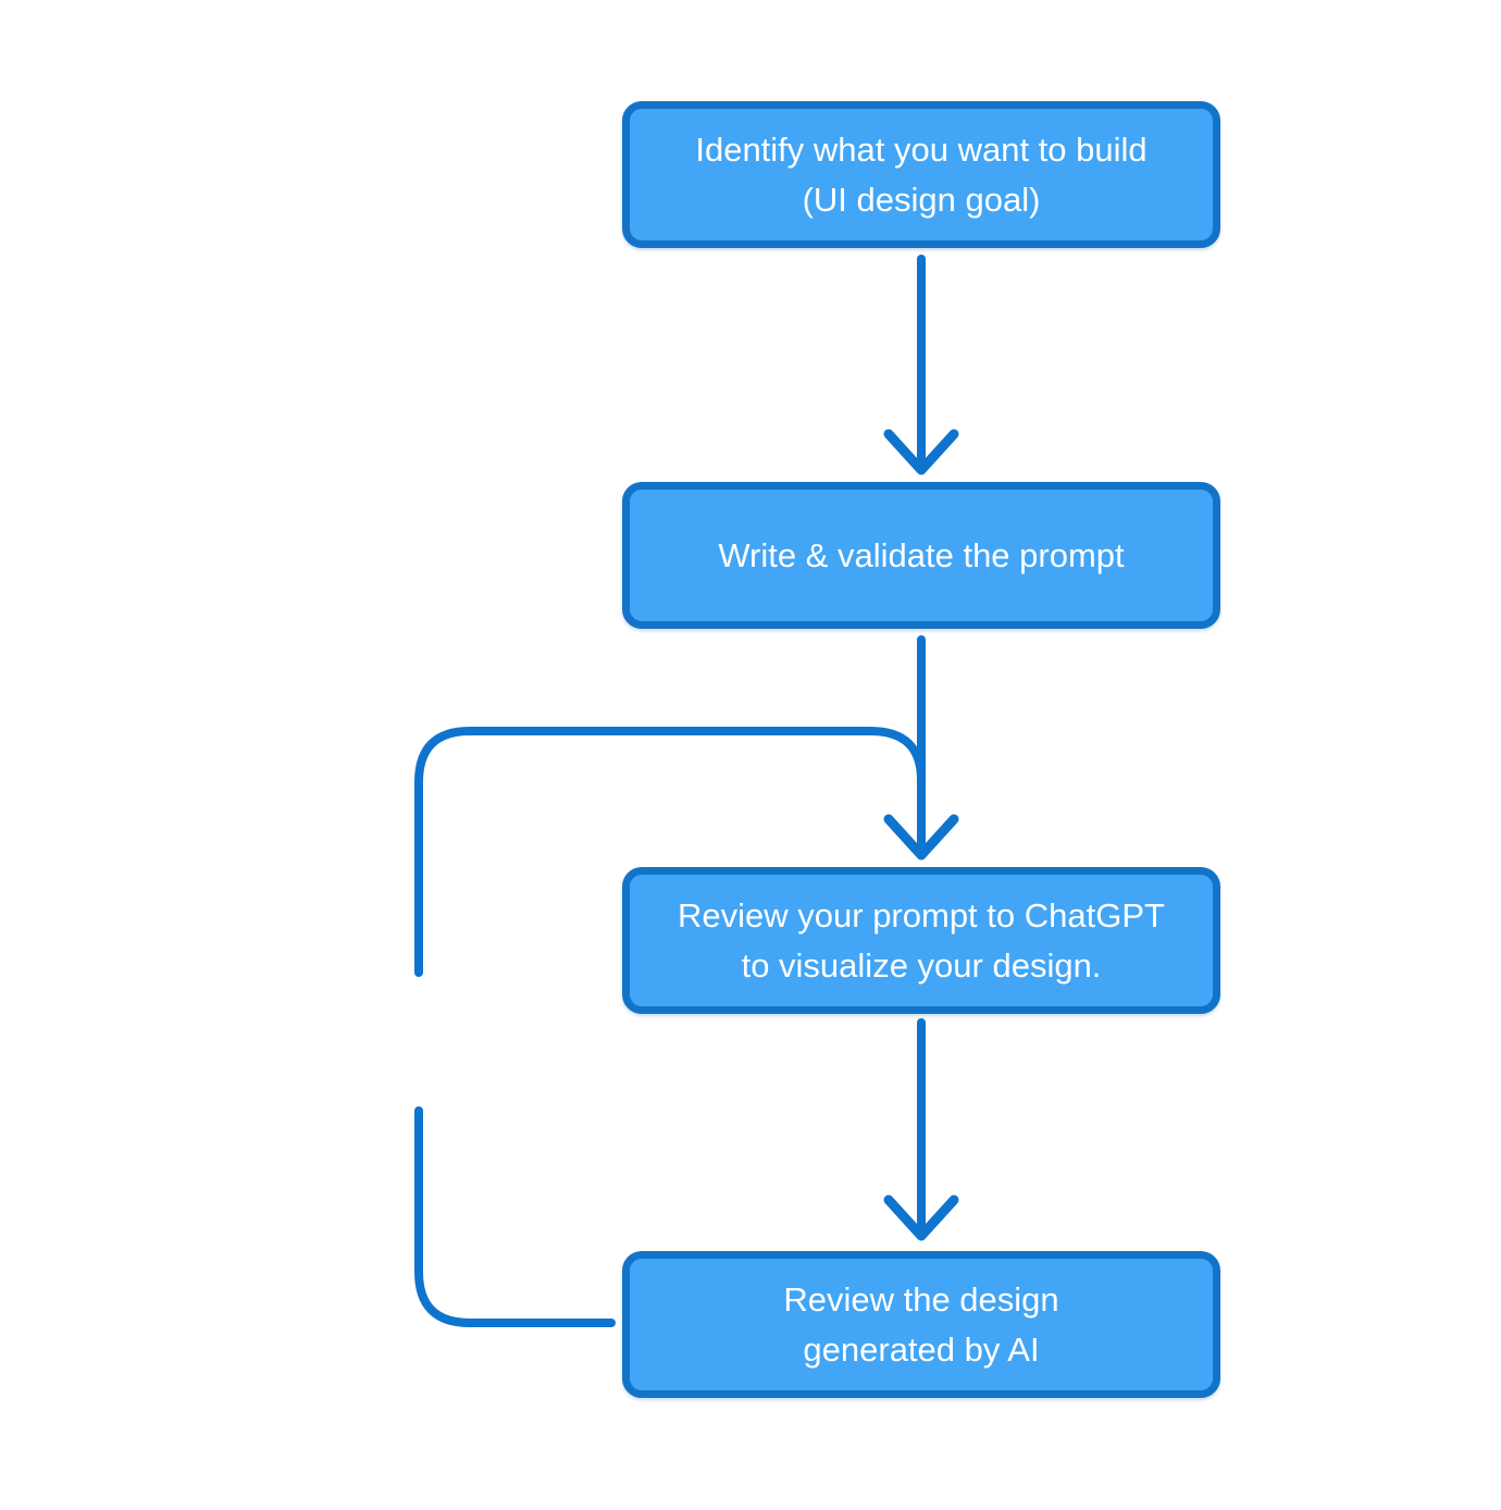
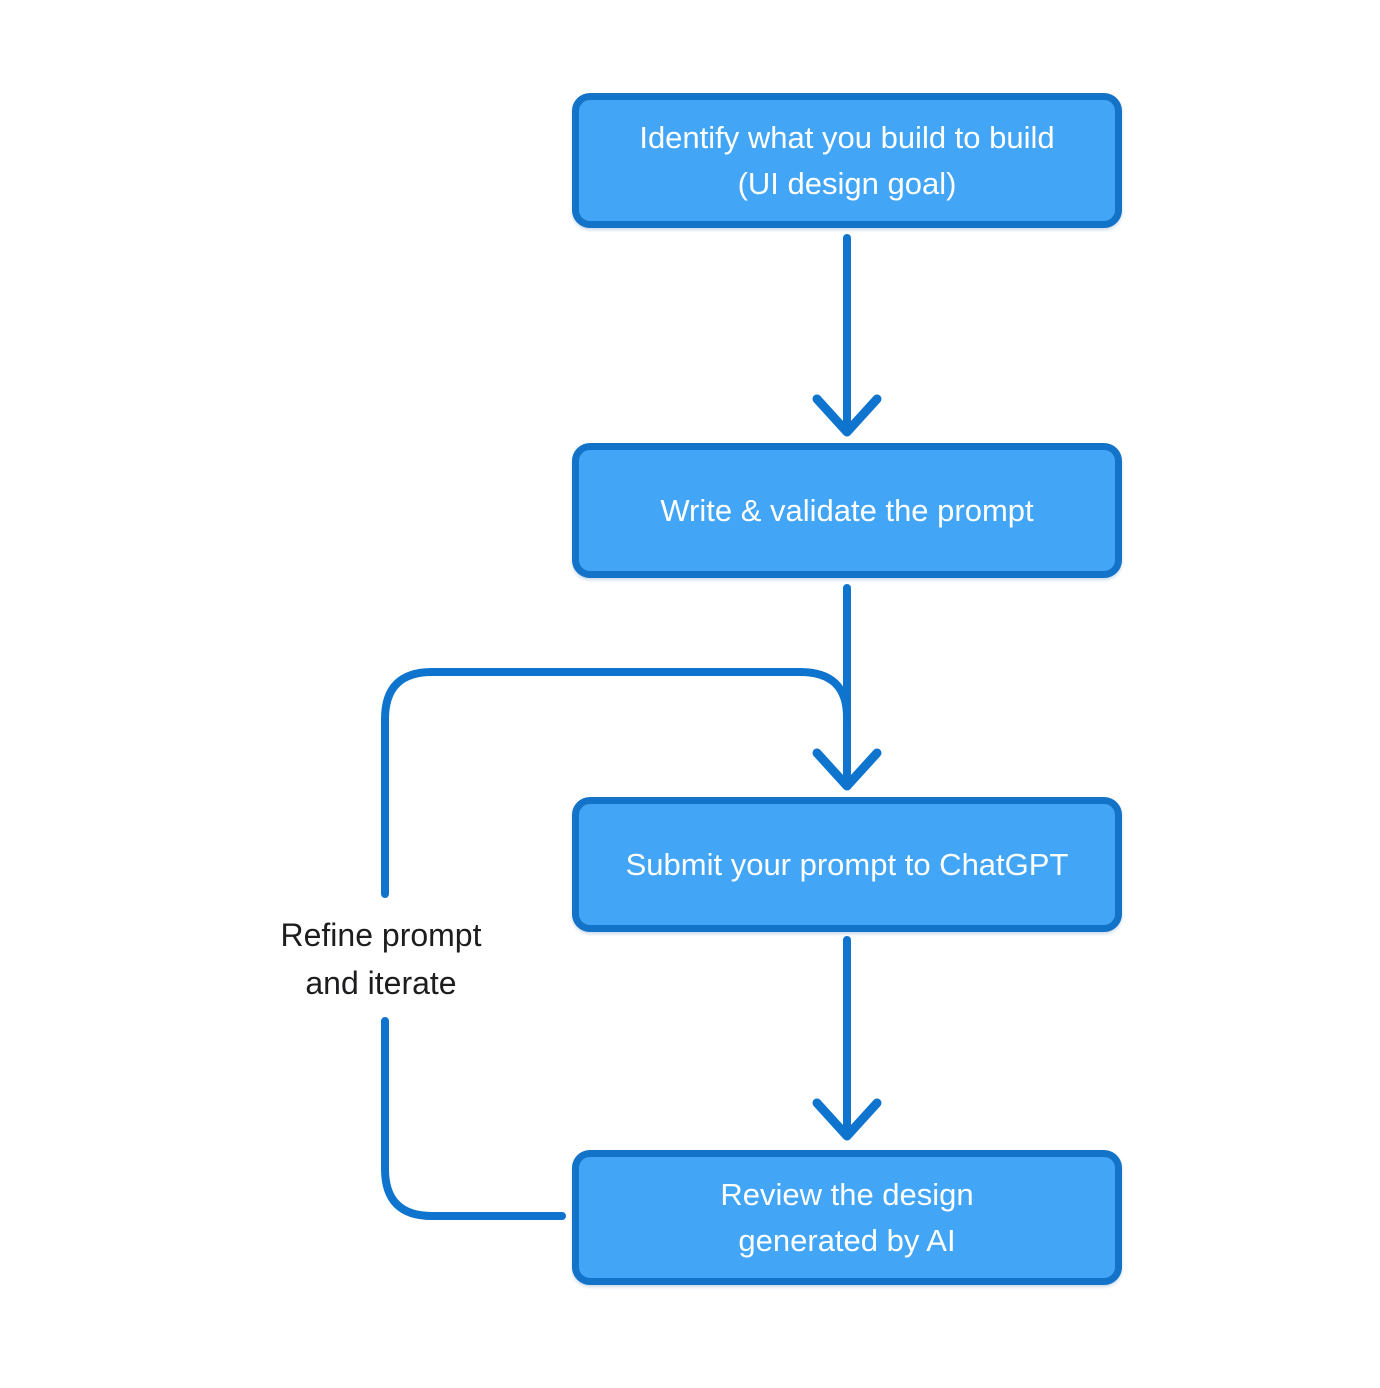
- Identify what you want to build
+ Identify what you build to build
  (UI design goal)
  Write & validate the prompt
- Review your prompt to ChatGPT
+ Submit your prompt to ChatGPT
- to visualize your design.
  Review the design
  generated by AI
+ Refine prompt
+ and iterate
